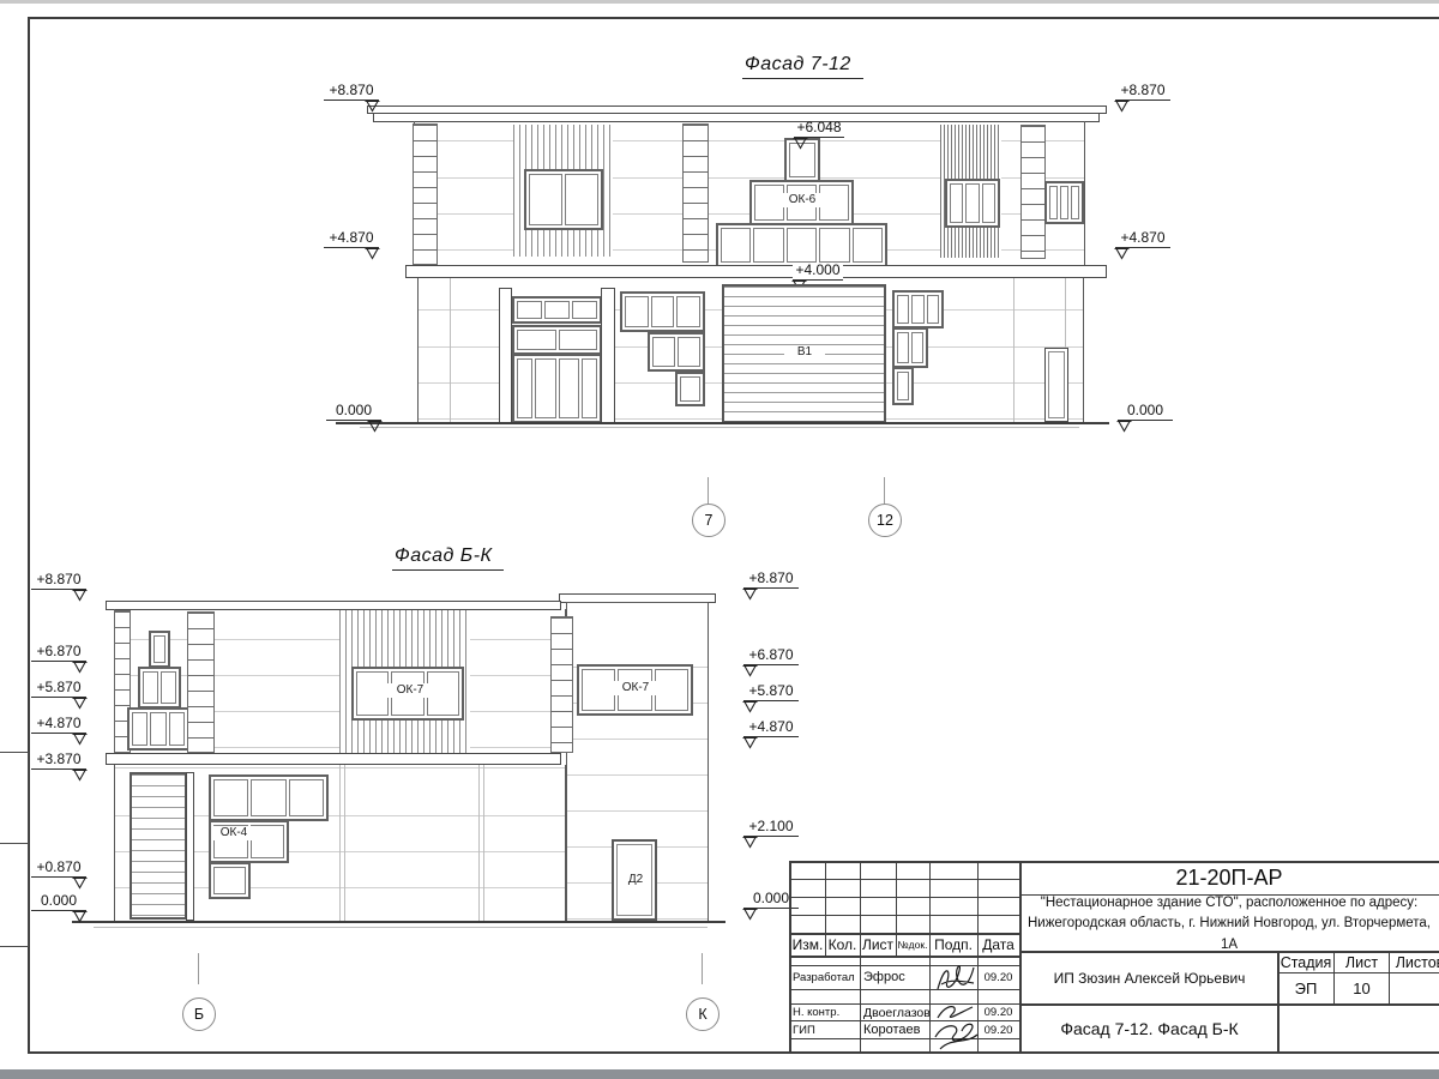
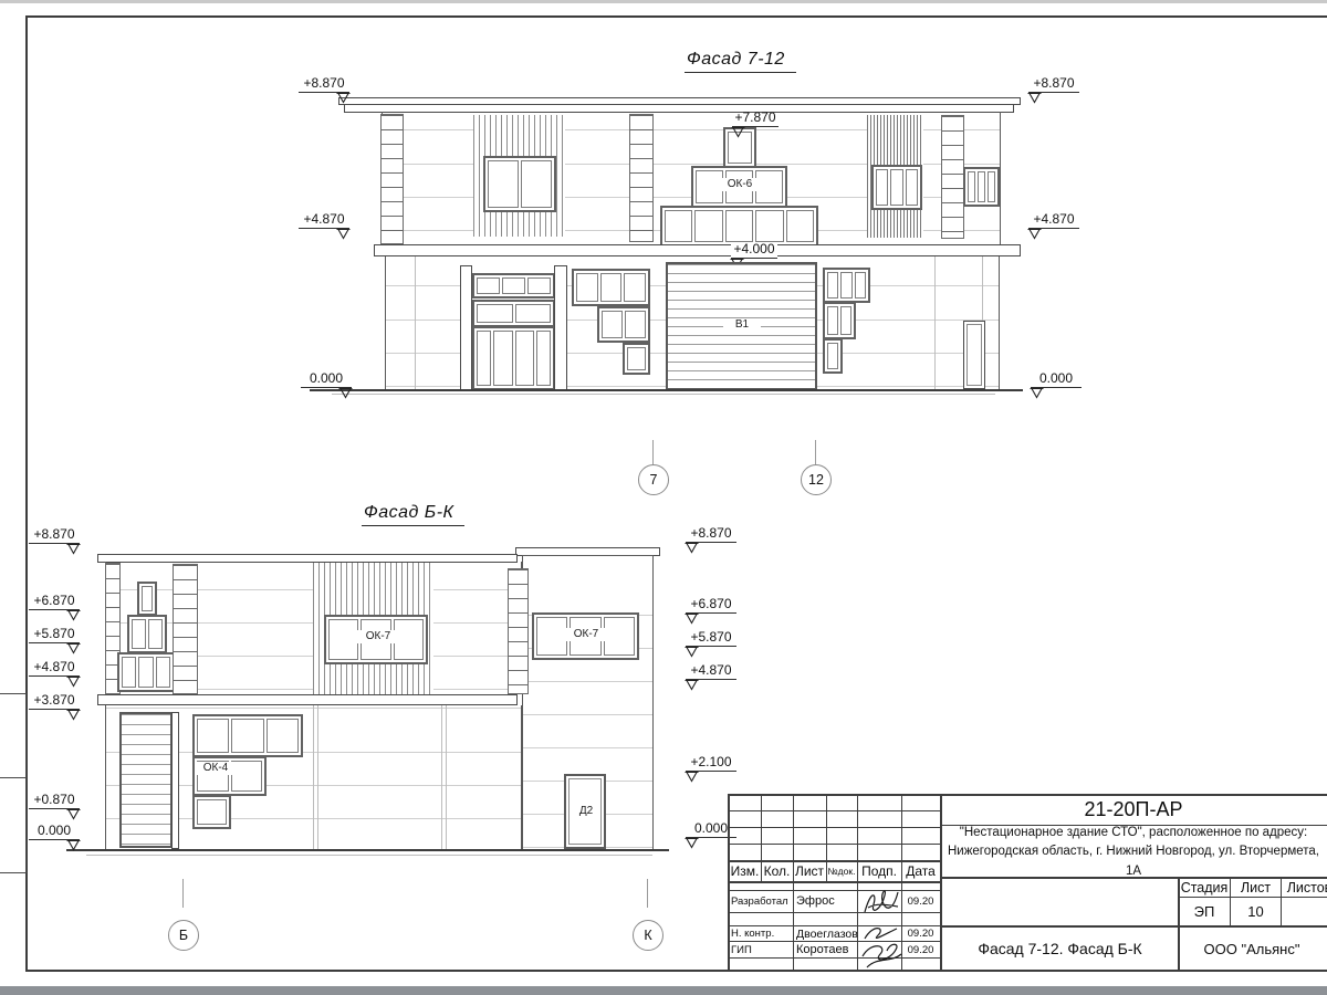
  Фасад 7-12
  ОК-6
- +6.048
+ +7.870
  +4.000
  В1
  +8.870
  +4.870
  0.000
  +8.870
  +4.870
  0.000
  7
  12
  Фасад Б-К
  ОК-7
  ОК-7
  ОК-4
  Д2
  +8.870
  +6.870
  +5.870
  +4.870
  +3.870
  +0.870
  0.000
  +8.870
  +6.870
  +5.870
  +4.870
  +2.100
  0.000
  Б
  К
  Изм.
  Кол.
  Лист
  №док.
  Подп.
  Дата
  Разработал
  Эфрос
  09.20
  Н. контр.
  Двоеглазов
  09.20
  ГИП
  Коротаев
  09.20
  21-20П-АР
  "Нестационарное здание СТО", расположенное по адресу:
  Нижегородская область, г. Нижний Новгород, ул. Вторчермета, 1А
- ИП Зюзин Алексей Юрьевич
  Стадия
  Лист
  Листо
  ЭП
  10
  Фасад 7-12. Фасад Б-К
+ ООО "Альянс"
